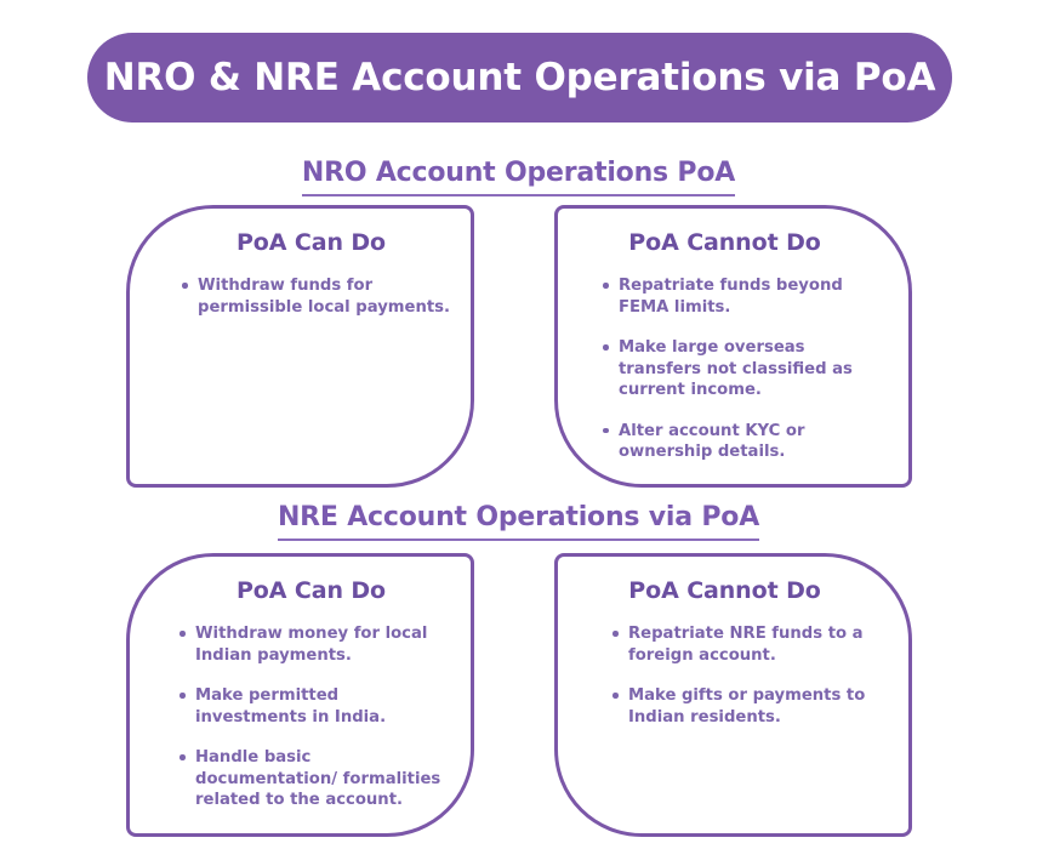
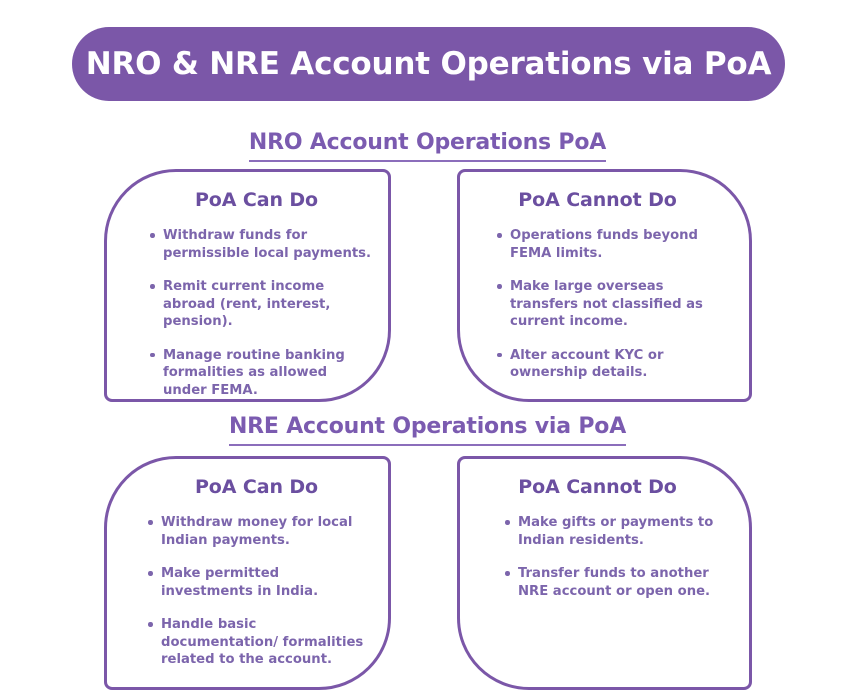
  NRO & NRE Account Operations via PoA
  NRO Account Operations PoA
  PoA Can Do
  Withdraw funds for permissible local payments.
+ Remit current income abroad (rent, interest, pension).
+ Manage routine banking formalities as allowed under FEMA.
  PoA Cannot Do
- Repatriate funds beyond FEMA limits.
+ Operations funds beyond FEMA limits.
  Make large overseas transfers not classified as current income.
  Alter account KYC or ownership details.
  NRE Account Operations via PoA
  PoA Can Do
  Withdraw money for local Indian payments.
  Make permitted investments in India.
  Handle basic documentation/ formalities related to the account.
  PoA Cannot Do
- Repatriate NRE funds to a foreign account.
  Make gifts or payments to Indian residents.
+ Transfer funds to another NRE account or open one.
